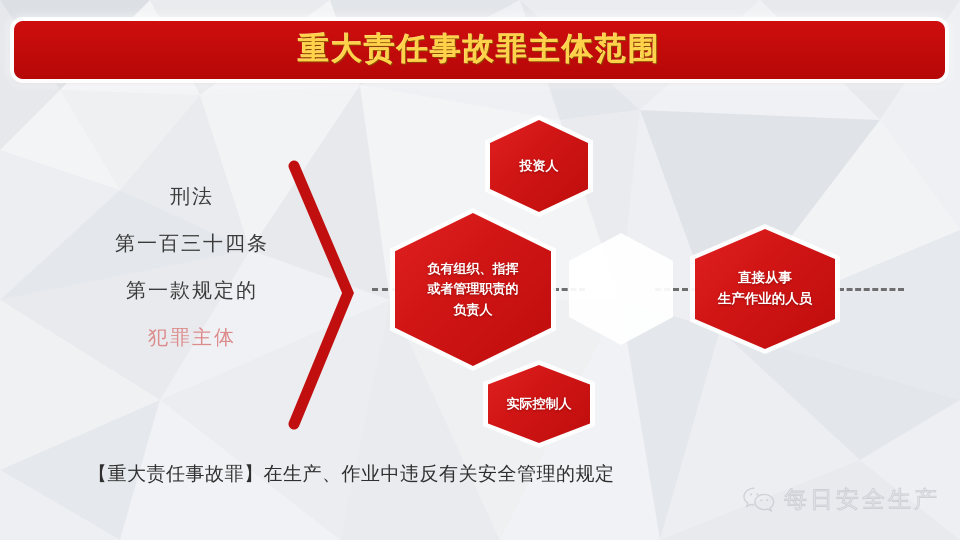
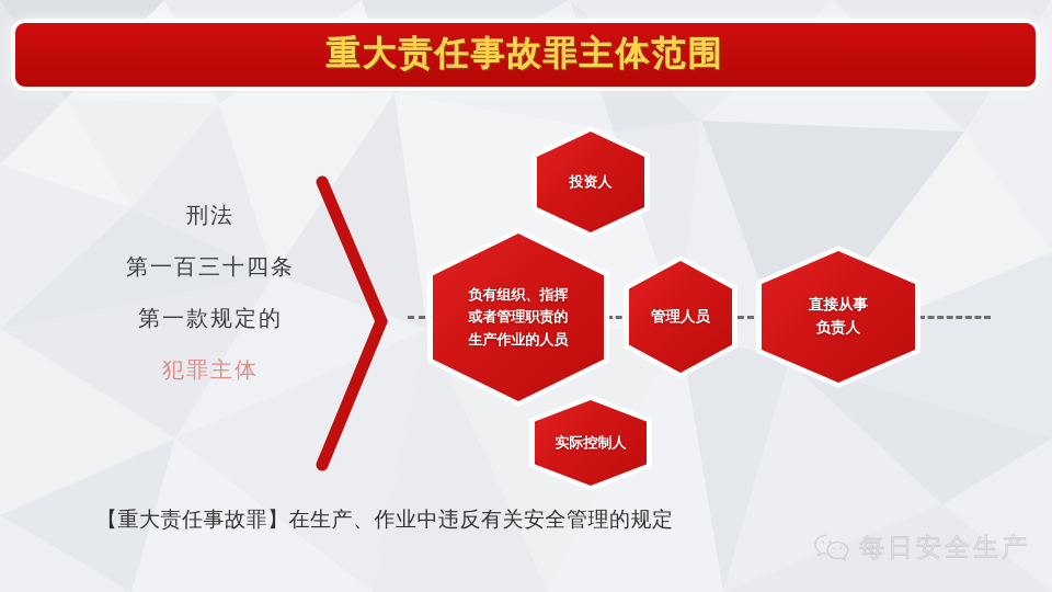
  重大责任事故罪主体范围
  刑法
  第一百三十四条
  第一款规定的
  犯罪主体
  投资人
  负有组织、指挥
  或者管理职责的
- 负责人
+ 生产作业的人员
+ 管理人员
  直接从事
- 生产作业的人员
+ 负责人
  实际控制人
  【重大责任事故罪】在生产、作业中违反有关安全管理的规定
  每日安全生产
